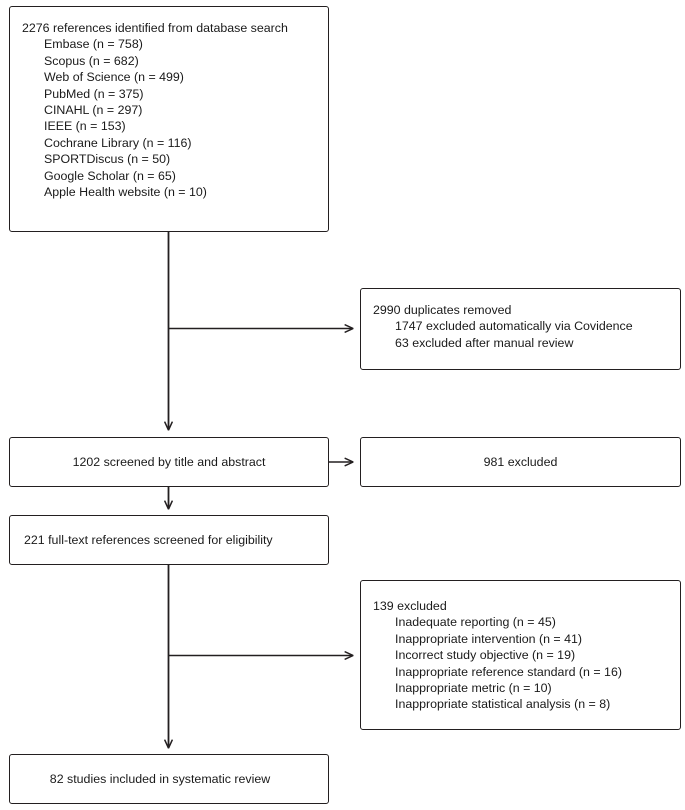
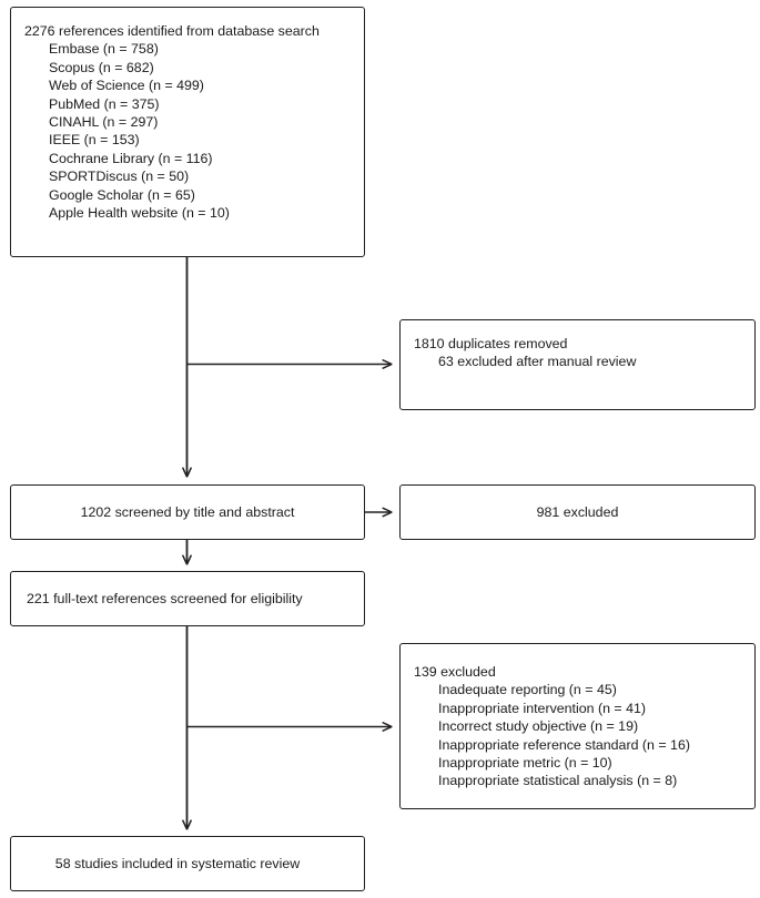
  2276 references identified from database search
  Embase (n = 758)
  Scopus (n = 682)
  Web of Science (n = 499)
  PubMed (n = 375)
  CINAHL (n = 297)
  IEEE (n = 153)
  Cochrane Library (n = 116)
  SPORTDiscus (n = 50)
  Google Scholar (n = 65)
  Apple Health website (n = 10)
- 2990 duplicates removed
+ 1810 duplicates removed
- 1747 excluded automatically via Covidence
  63 excluded after manual review
  1202 screened by title and abstract
  981 excluded
  221 full-text references screened for eligibility
  139 excluded
  Inadequate reporting (n = 45)
  Inappropriate intervention (n = 41)
  Incorrect study objective (n = 19)
  Inappropriate reference standard (n = 16)
  Inappropriate metric (n = 10)
  Inappropriate statistical analysis (n = 8)
- 82 studies included in systematic review
+ 58 studies included in systematic review
